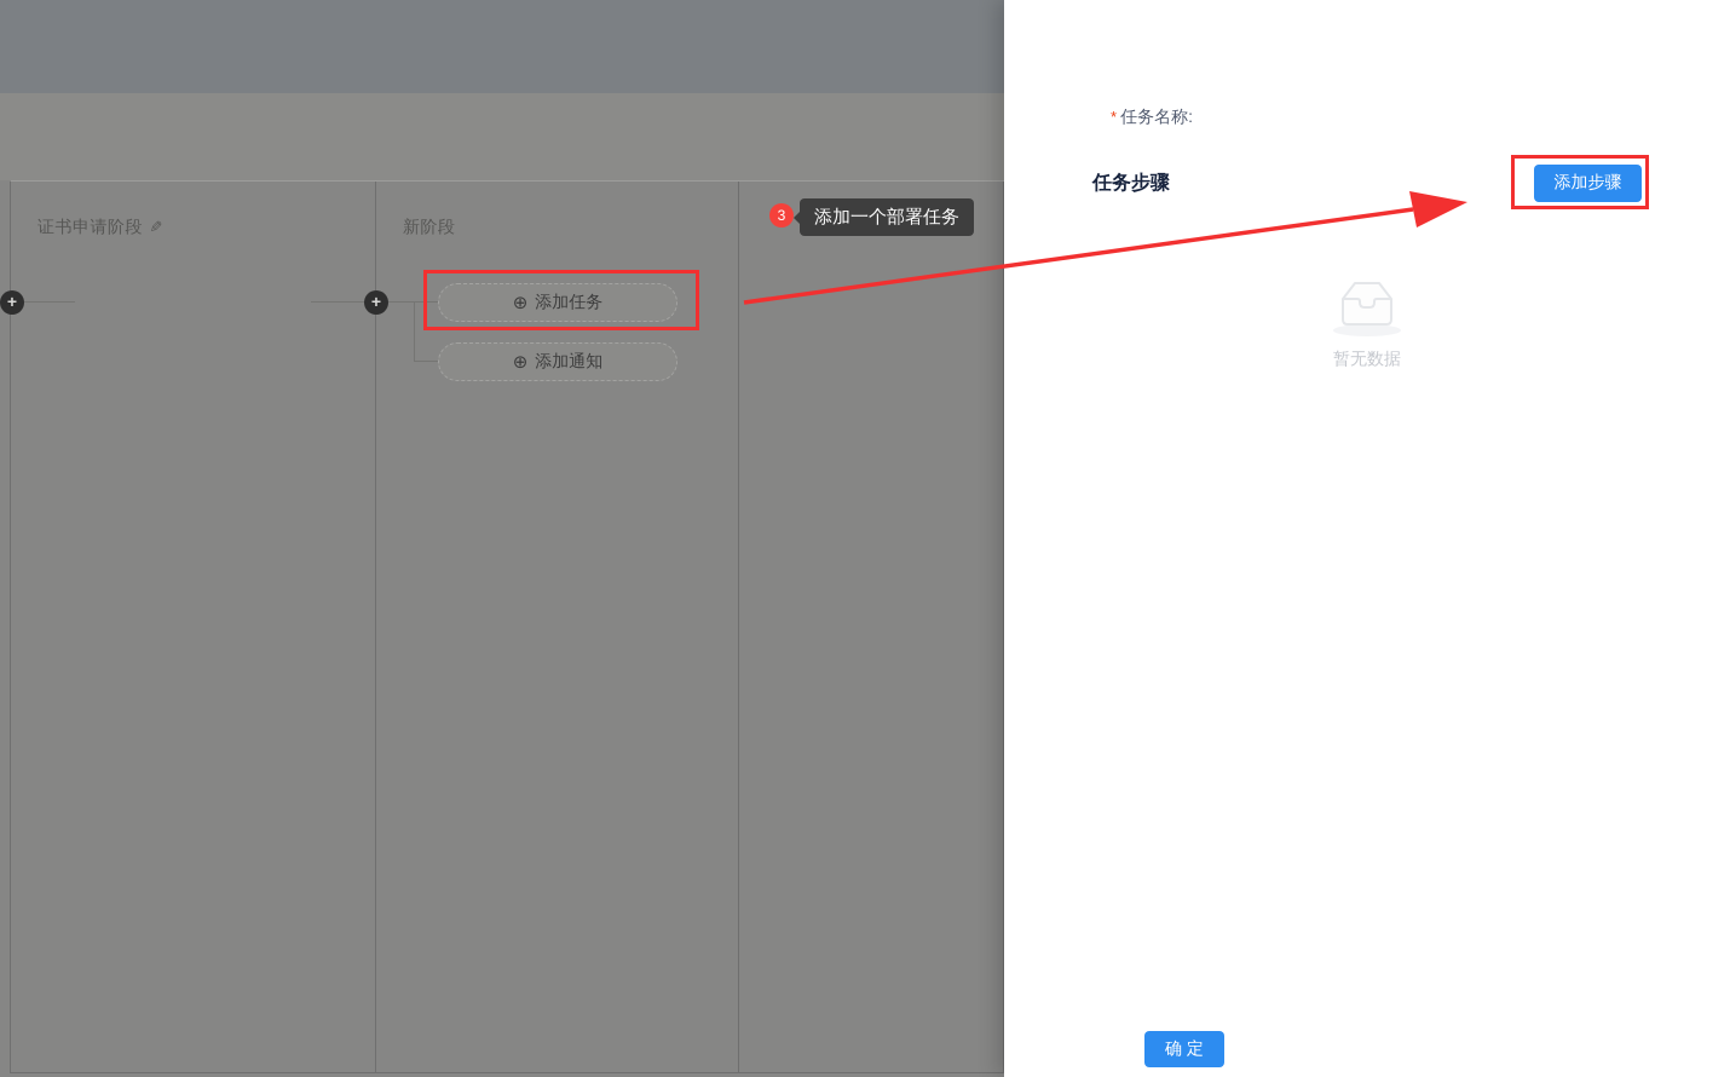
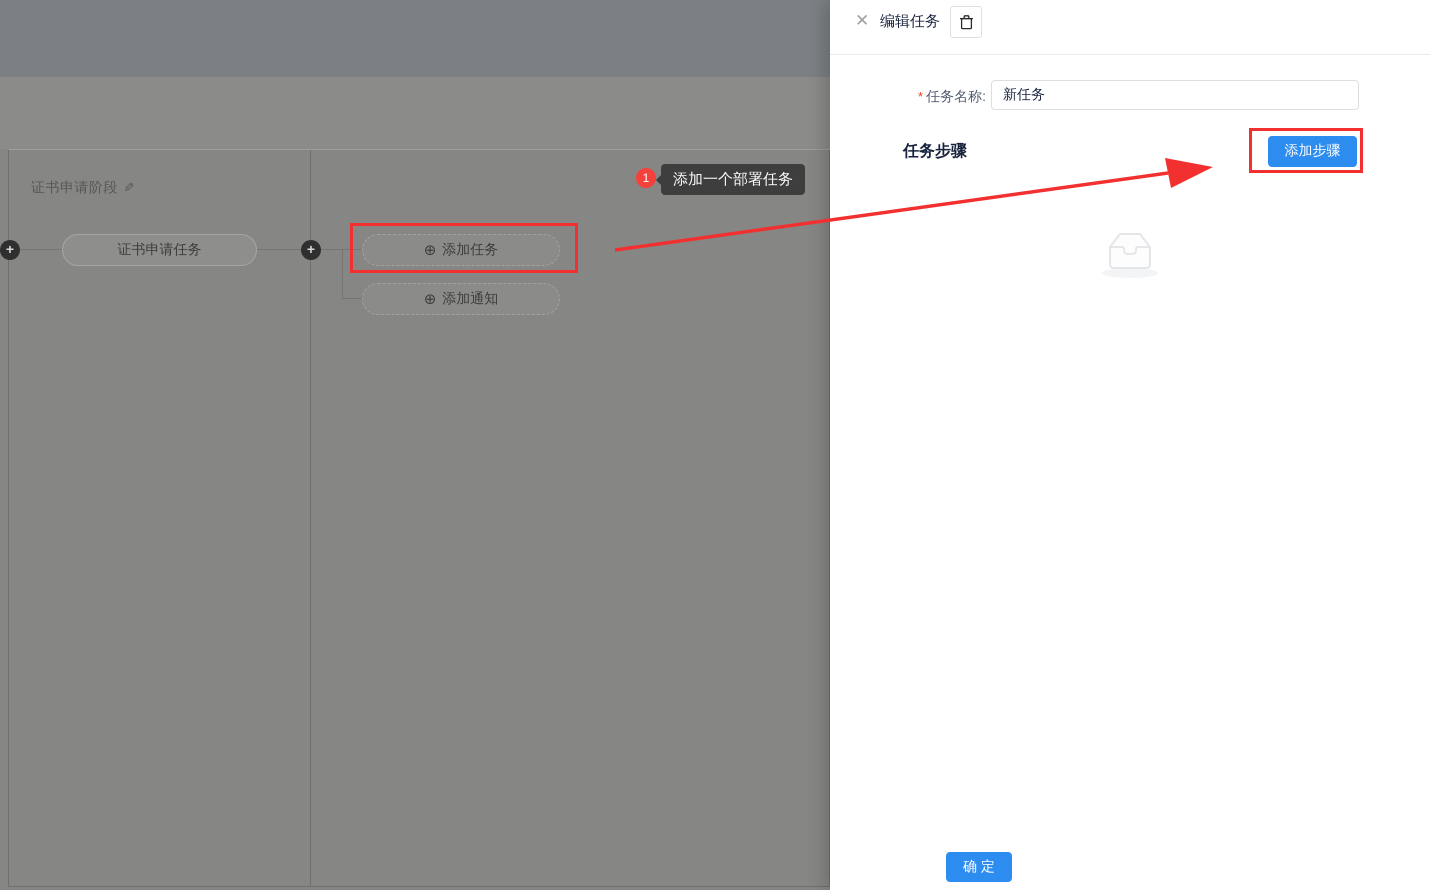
- 新阶段
  +
  +
+ 证书申请任务
  ⊕
  添加任务
  ⊕
  添加通知
- 3
+ 1
  添加一个部署任务
+ ✕
+ 编辑任务
  * 任务名称:
+ 新任务
  任务步骤
  添加步骤
- 暂无数据
  确 定
